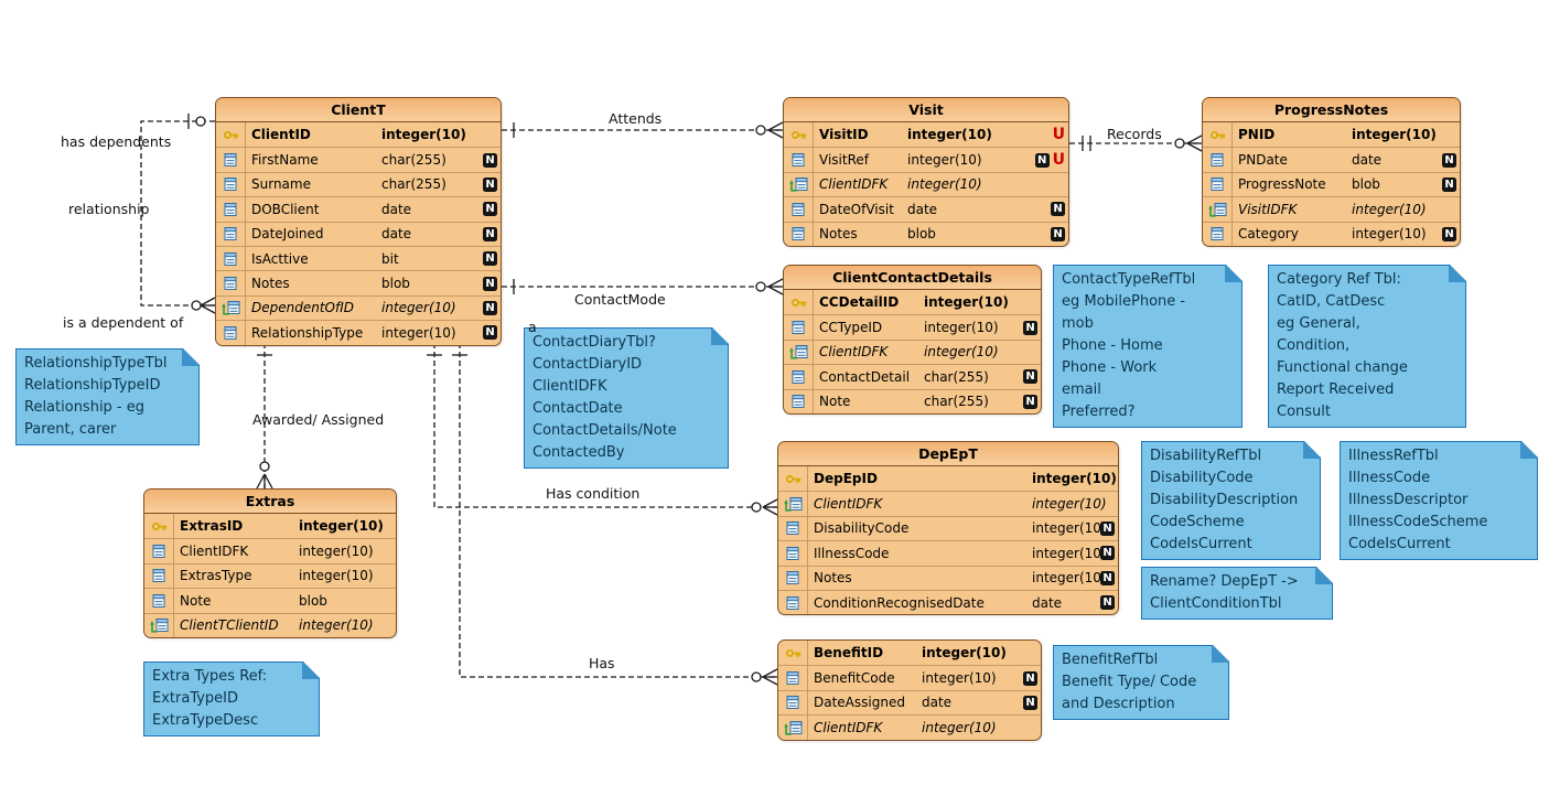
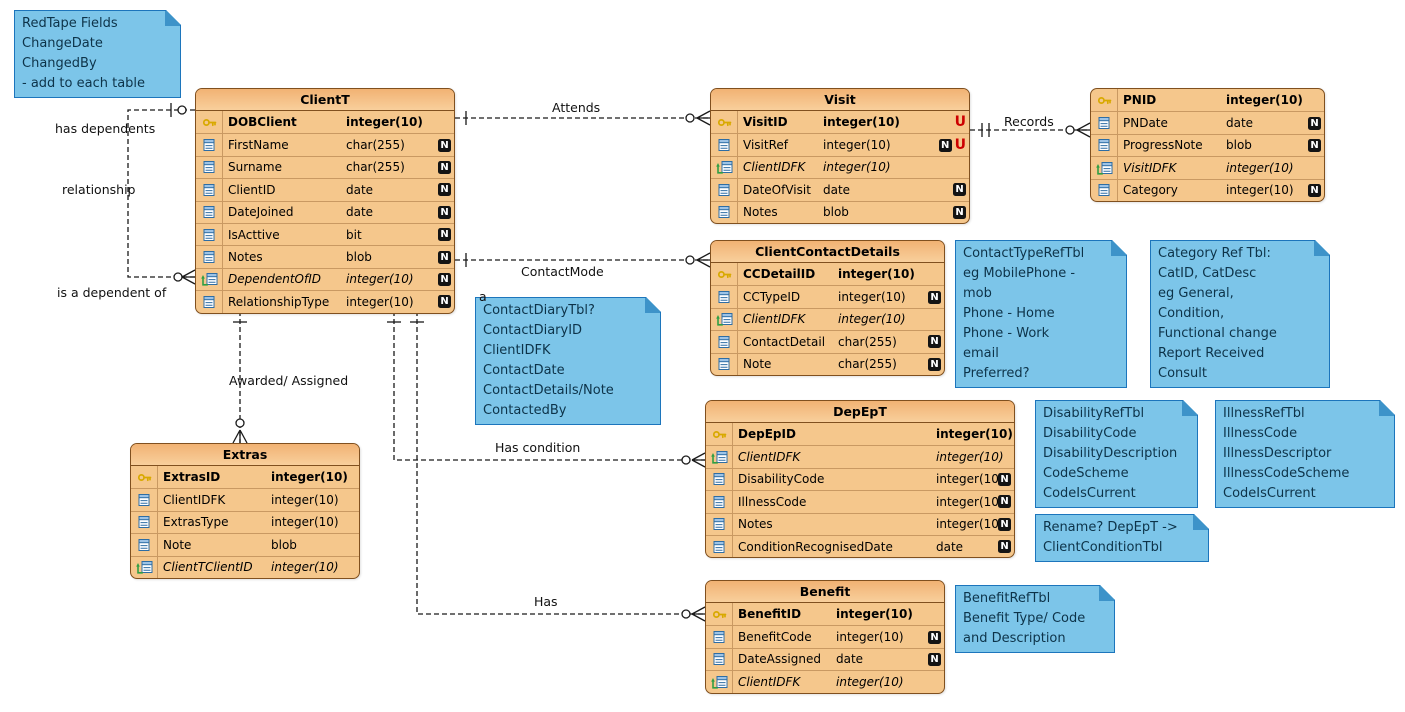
  ClientT
- ClientID
+ DOBClient
  integer(10)
  FirstName
  char(255)
  N
  Surname
  char(255)
  N
- DOBClient
+ ClientID
  date
  N
  DateJoined
  date
  N
  IsActtive
  bit
  N
  Notes
  blob
  N
  DependentOfID
  integer(10)
  N
  RelationshipType
  integer(10)
  N
  Visit
  VisitID
  integer(10)
  U
  VisitRef
  integer(10)
  N
  U
  ClientIDFK
  integer(10)
  DateOfVisit
  date
  N
  Notes
  blob
  N
- ProgressNotes
  PNID
  integer(10)
  PNDate
  date
  N
  ProgressNote
  blob
  N
  VisitIDFK
  integer(10)
  Category
  integer(10)
  N
  ClientContactDetails
  CCDetailID
  integer(10)
  CCTypeID
  integer(10)
  N
  ClientIDFK
  integer(10)
  ContactDetail
  char(255)
  N
  Note
  char(255)
  N
  DepEpT
  DepEpID
  integer(10)
  ClientIDFK
  integer(10)
  DisabilityCode
  integer(10
  N
  IllnessCode
  integer(10
  N
  Notes
  integer(10
  N
  ConditionRecognisedDate
  date
  N
  Extras
  ExtrasID
  integer(10)
  ClientIDFK
  integer(10)
  ExtrasType
  integer(10)
  Note
  blob
  ClientTClientID
  integer(10)
+ Benefit
  BenefitID
  integer(10)
  BenefitCode
  integer(10)
  N
  DateAssigned
  date
  N
  ClientIDFK
  integer(10)
+ RedTape Fields
+ ChangeDate
+ ChangedBy
+ - add to each table
  ContactDiaryTbl?
  ContactDiaryID
  ClientIDFK
  ContactDate
  ContactDetails/Note
  ContactedBy
- RelationshipTypeTbl
- RelationshipTypeID
- Relationship - eg
- Parent, carer
  ContactTypeRefTbl
  eg MobilePhone -
  mob
  Phone - Home
  Phone - Work
  email
  Preferred?
  Category Ref Tbl:
  CatID, CatDesc
  eg General,
  Condition,
  Functional change
  Report Received
  Consult
  DisabilityRefTbl
  DisabilityCode
  DisabilityDescription
  CodeScheme
  CodeIsCurrent
  IllnessRefTbl
  IllnessCode
  IllnessDescriptor
  IllnessCodeScheme
  CodeIsCurrent
  Rename? DepEpT ->
  ClientConditionTbl
- Extra Types Ref:
- ExtraTypeID
- ExtraTypeDesc
  BenefitRefTbl
  Benefit Type/ Code
  and Description
  has dependents
  relationship
  is a dependent of
  Attends
  Records
  ContactMode
  Has condition
  Has
  Awarded/ Assigned
  a
